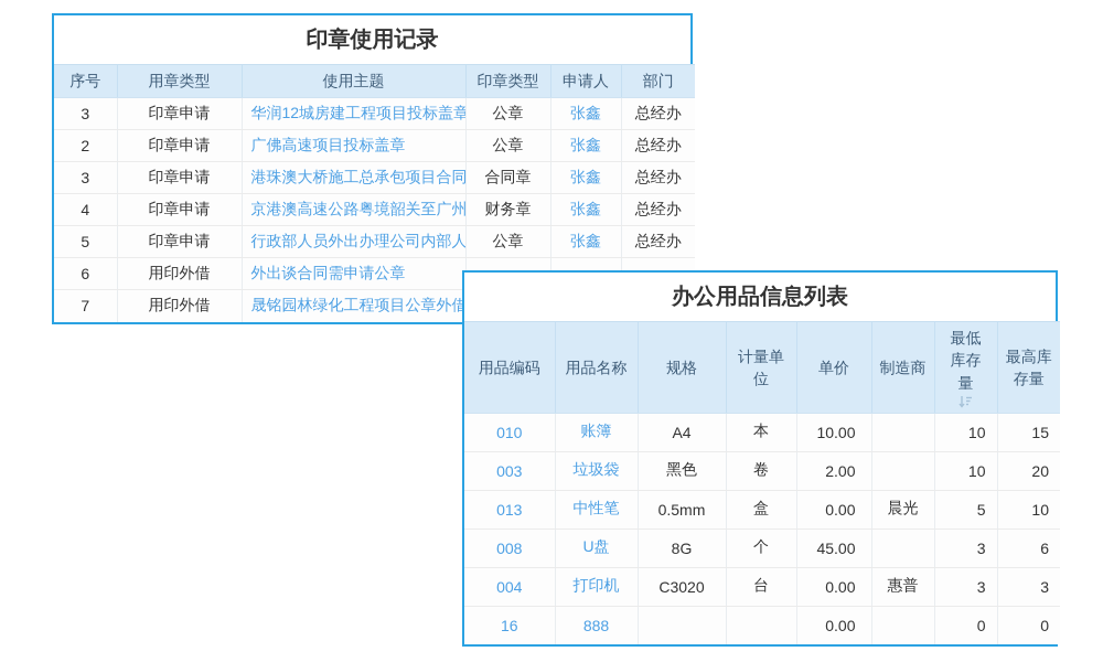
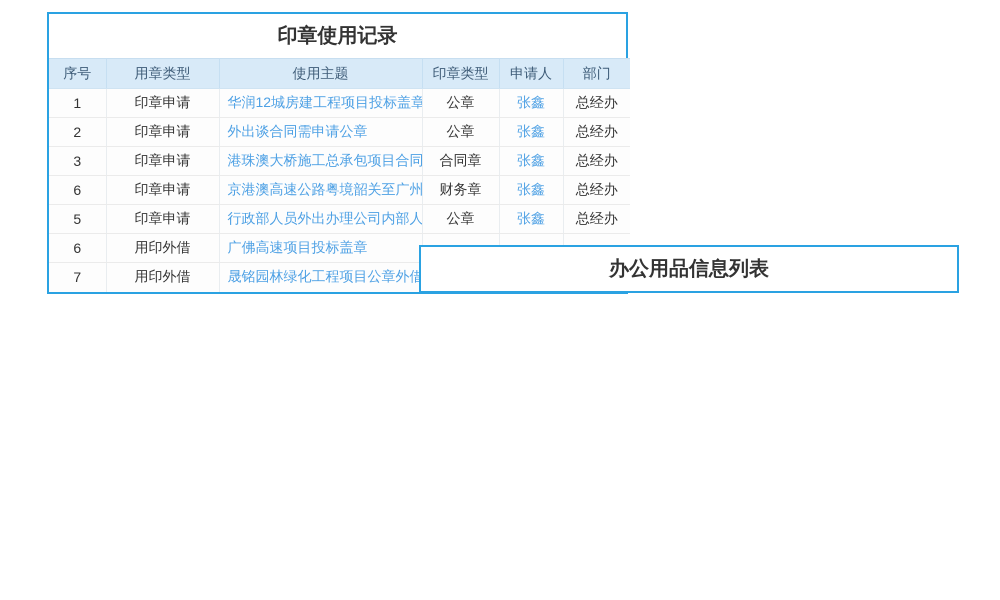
  印章使用记录
  序号	用章类型	使用主题	印章类型	申请人	部门
- 3	印章申请	华润12城房建工程项目投标盖章	公章	张鑫	总经办
+ 1	印章申请	华润12城房建工程项目投标盖章	公章	张鑫	总经办
- 2	印章申请	广佛高速项目投标盖章	公章	张鑫	总经办
+ 2	印章申请	外出谈合同需申请公章	公章	张鑫	总经办
  3	印章申请	港珠澳大桥施工总承包项目合同	合同章	张鑫	总经办
- 4	印章申请	京港澳高速公路粤境韶关至广州	财务章	张鑫	总经办
+ 6	印章申请	京港澳高速公路粤境韶关至广州	财务章	张鑫	总经办
  5	印章申请	行政部人员外出办理公司内部人	公章	张鑫	总经办
- 6	用印外借	外出谈合同需申请公章
+ 6	用印外借	广佛高速项目投标盖章
  7	用印外借	晟铭园林绿化工程项目公章外借
  办公用品信息列表
- 用品编码	用品名称	规格	计量单位	单价	制造商	最低库存量	最高库存量
- 010	账簿	A4	本	10.00		10	15
- 003	垃圾袋	黑色	卷	2.00		10	20
- 013	中性笔	0.5mm	盒	0.00	晨光	5	10
- 008	U盘	8G	个	45.00		3	6
- 004	打印机	C3020	台	0.00	惠普	3	3
- 16	888			0.00		0	0
